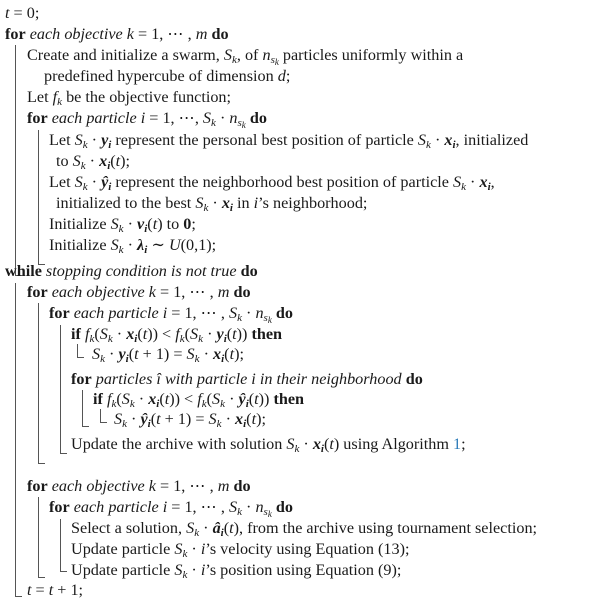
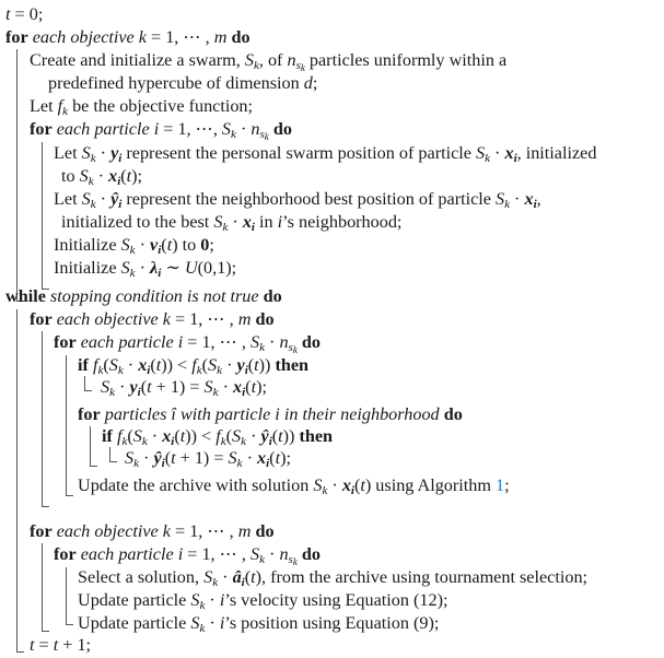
  t = 0;
  for each objective k = 1, ⋯ , m do
  Create and initialize a swarm, Sk, of nsk particles uniformly within a
  predefined hypercube of dimension d;
  Let fk be the objective function;
  for each particle i = 1, ⋯, Sk · nsk do
- Let Sk · yi represent the personal best position of particle Sk · xi, initialized
+ Let Sk · yi represent the personal swarm position of particle Sk · xi, initialized
  to Sk · xi(t);
  Let Sk · ŷi represent the neighborhood best position of particle Sk · xi,
  initialized to the best Sk · xi in i’s neighborhood;
  Initialize Sk · vi(t) to 0;
  Initialize Sk · λi ∼ U(0,1);
  while stopping condition is not true do
  for each objective k = 1, ⋯ , m do
  for each particle i = 1, ⋯ , Sk · nsk do
  if fk(Sk · xi(t)) < fk(Sk · yi(t)) then
  Sk · yi(t + 1) = Sk · xi(t);
  for particles î with particle i in their neighborhood do
  if fk(Sk · xi(t)) < fk(Sk · ŷi(t)) then
  Sk · ŷi(t + 1) = Sk · xi(t);
  Update the archive with solution Sk · xi(t) using Algorithm 1;
  for each objective k = 1, ⋯ , m do
  for each particle i = 1, ⋯ , Sk · nsk do
  Select a solution, Sk · âi(t), from the archive using tournament selection;
- Update particle Sk · i’s velocity using Equation (13);
+ Update particle Sk · i’s velocity using Equation (12);
  Update particle Sk · i’s position using Equation (9);
  t = t + 1;
